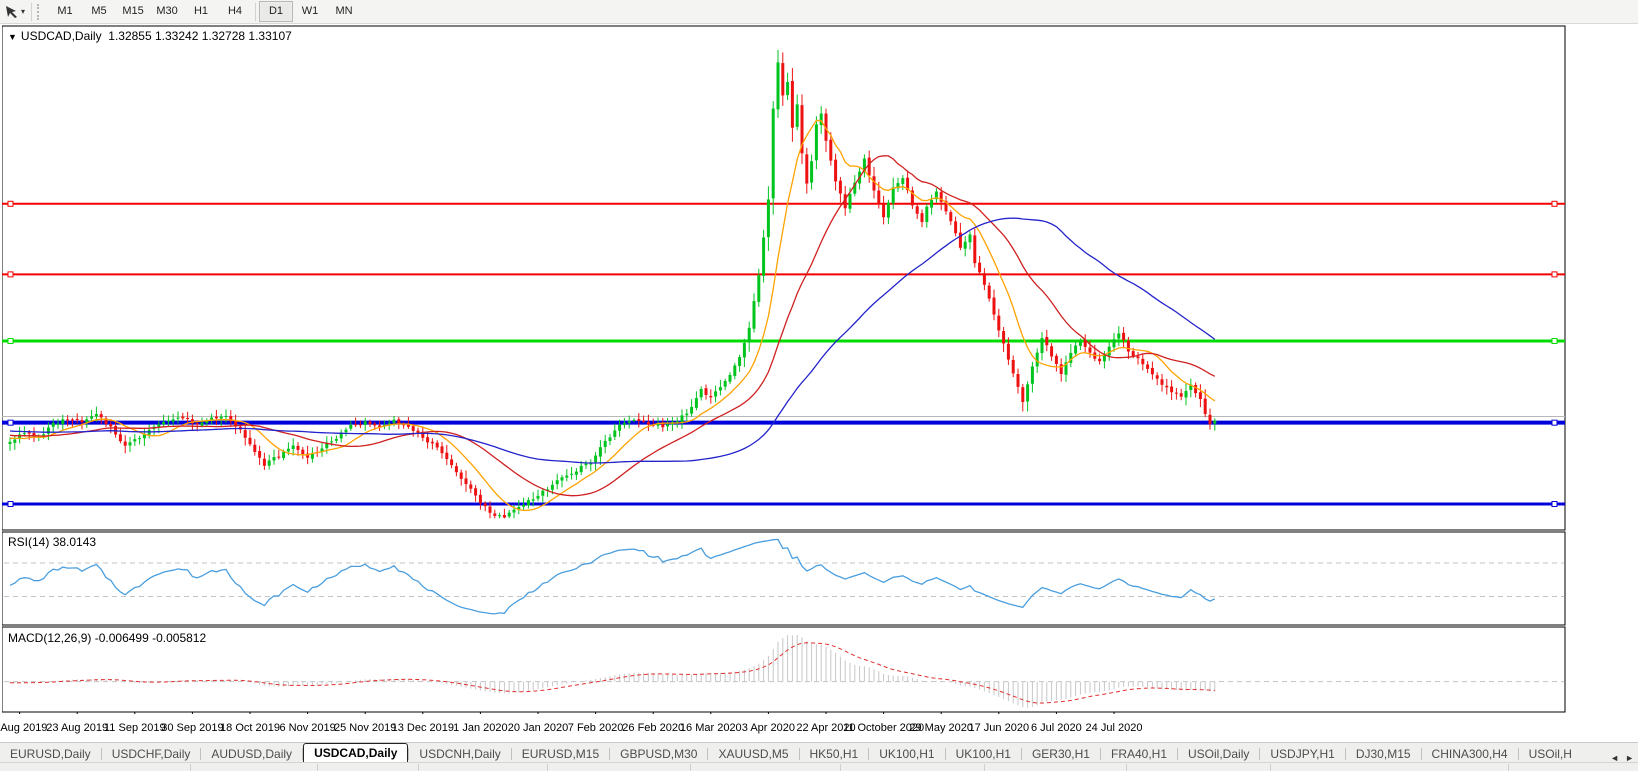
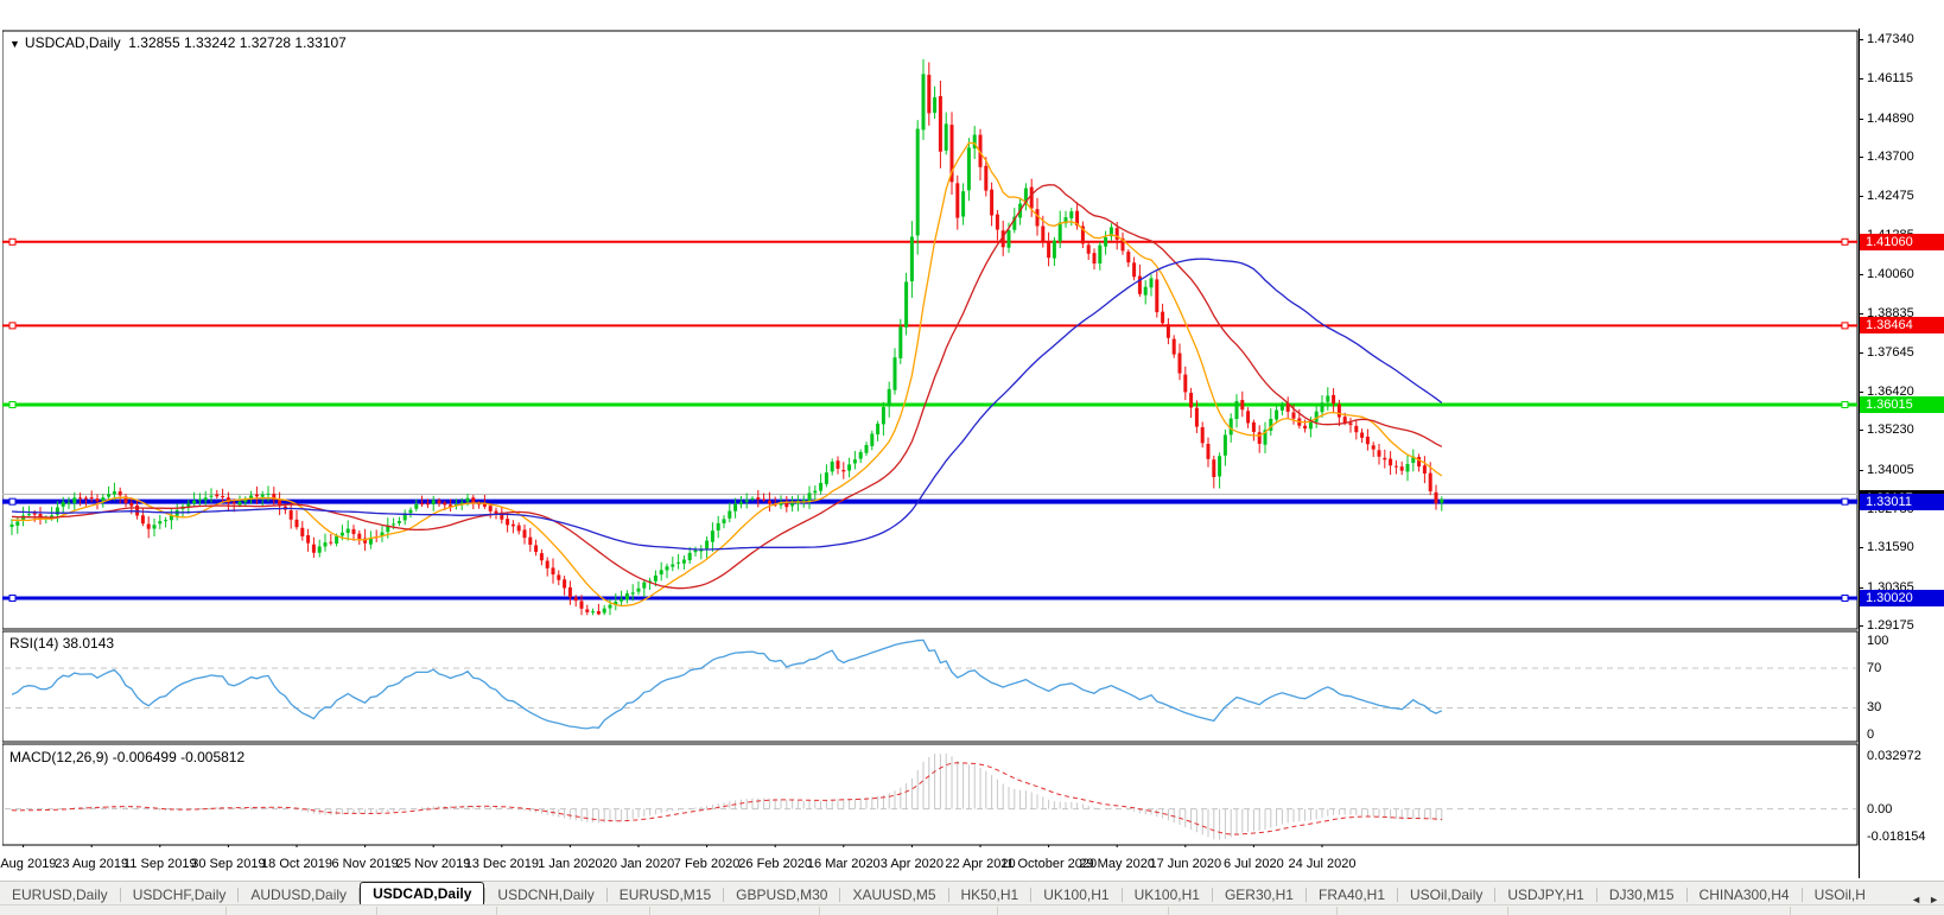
- ▾
- M1
- M5
- M15
- M30
- H1
- H4
- D1
- W1
- MN
  ▼ USDCAD,Daily 1.32855 1.33242 1.32728 1.33107
  RSI(14) 38.0143
  MACD(12,26,9) -0.006499 -0.005812
+ 1.47340
+ 1.46115
+ 1.44890
+ 1.43700
+ 1.42475
+ 1.40060
+ 1.38835
+ 1.37645
+ 1.36420
+ 1.35230
+ 1.34005
+ 1.31590
+ 1.30365
+ 1.29175
+ 1.41060
+ 1.38464
+ 1.36015
+ 1.33011
+ 1.30020
+ 100
+ 70
+ 30
+ 0
+ 0.032972
+ 0.00
+ -0.018154
  Aug 2019
  23 Aug 2019
  11 Sep 2019
  30 Sep 2019
  18 Oct 2019
  6 Nov 2019
  25 Nov 2019
  13 Dec 2019
  1 Jan 2020
  20 Jan 2020
  7 Feb 2020
  26 Feb 2020
  16 Mar 2020
  3 Apr 2020
  22 Apr 2020
  11 October 2020
  29 May 2020
  17 Jun 2020
  6 Jul 2020
  24 Jul 2020
  EURUSD,Daily
  USDCHF,Daily
  AUDUSD,Daily
  USDCAD,Daily
  USDCNH,Daily
  EURUSD,M15
  GBPUSD,M30
  XAUUSD,M5
  HK50,H1
  UK100,H1
  UK100,H1
  GER30,H1
  FRA40,H1
  USOil,Daily
  USDJPY,H1
  DJ30,M15
  CHINA300,H4
  USOil,H
  ◄
  ►
